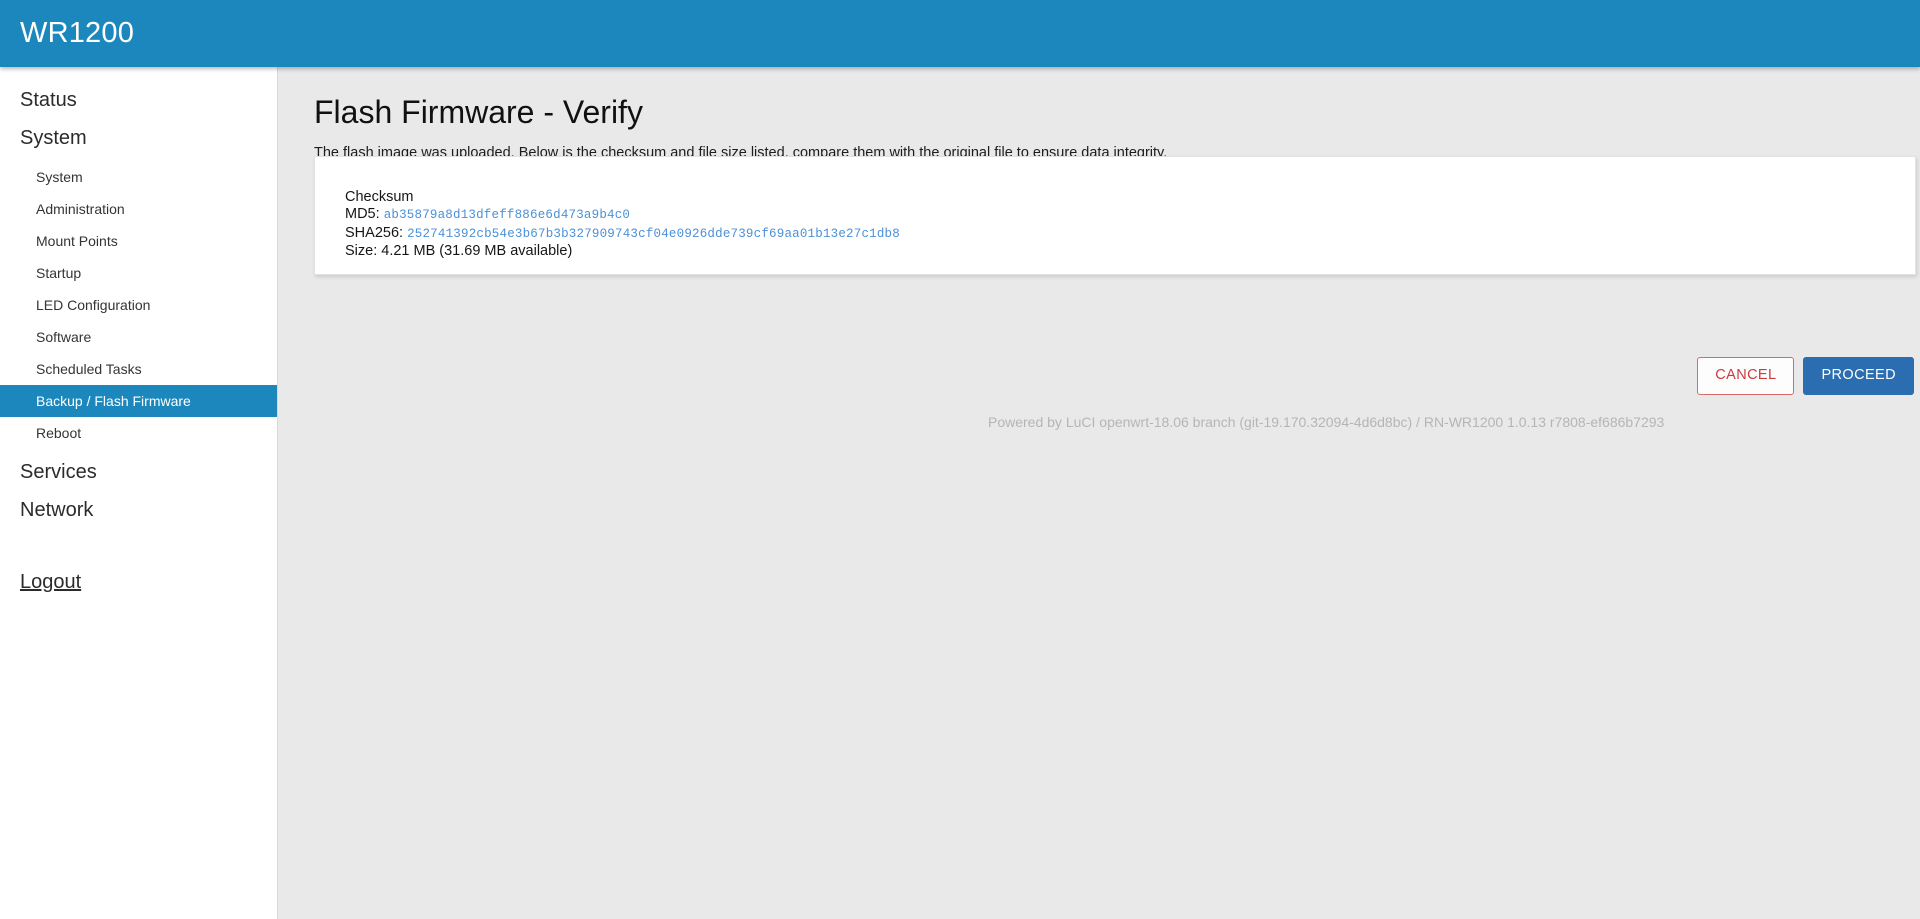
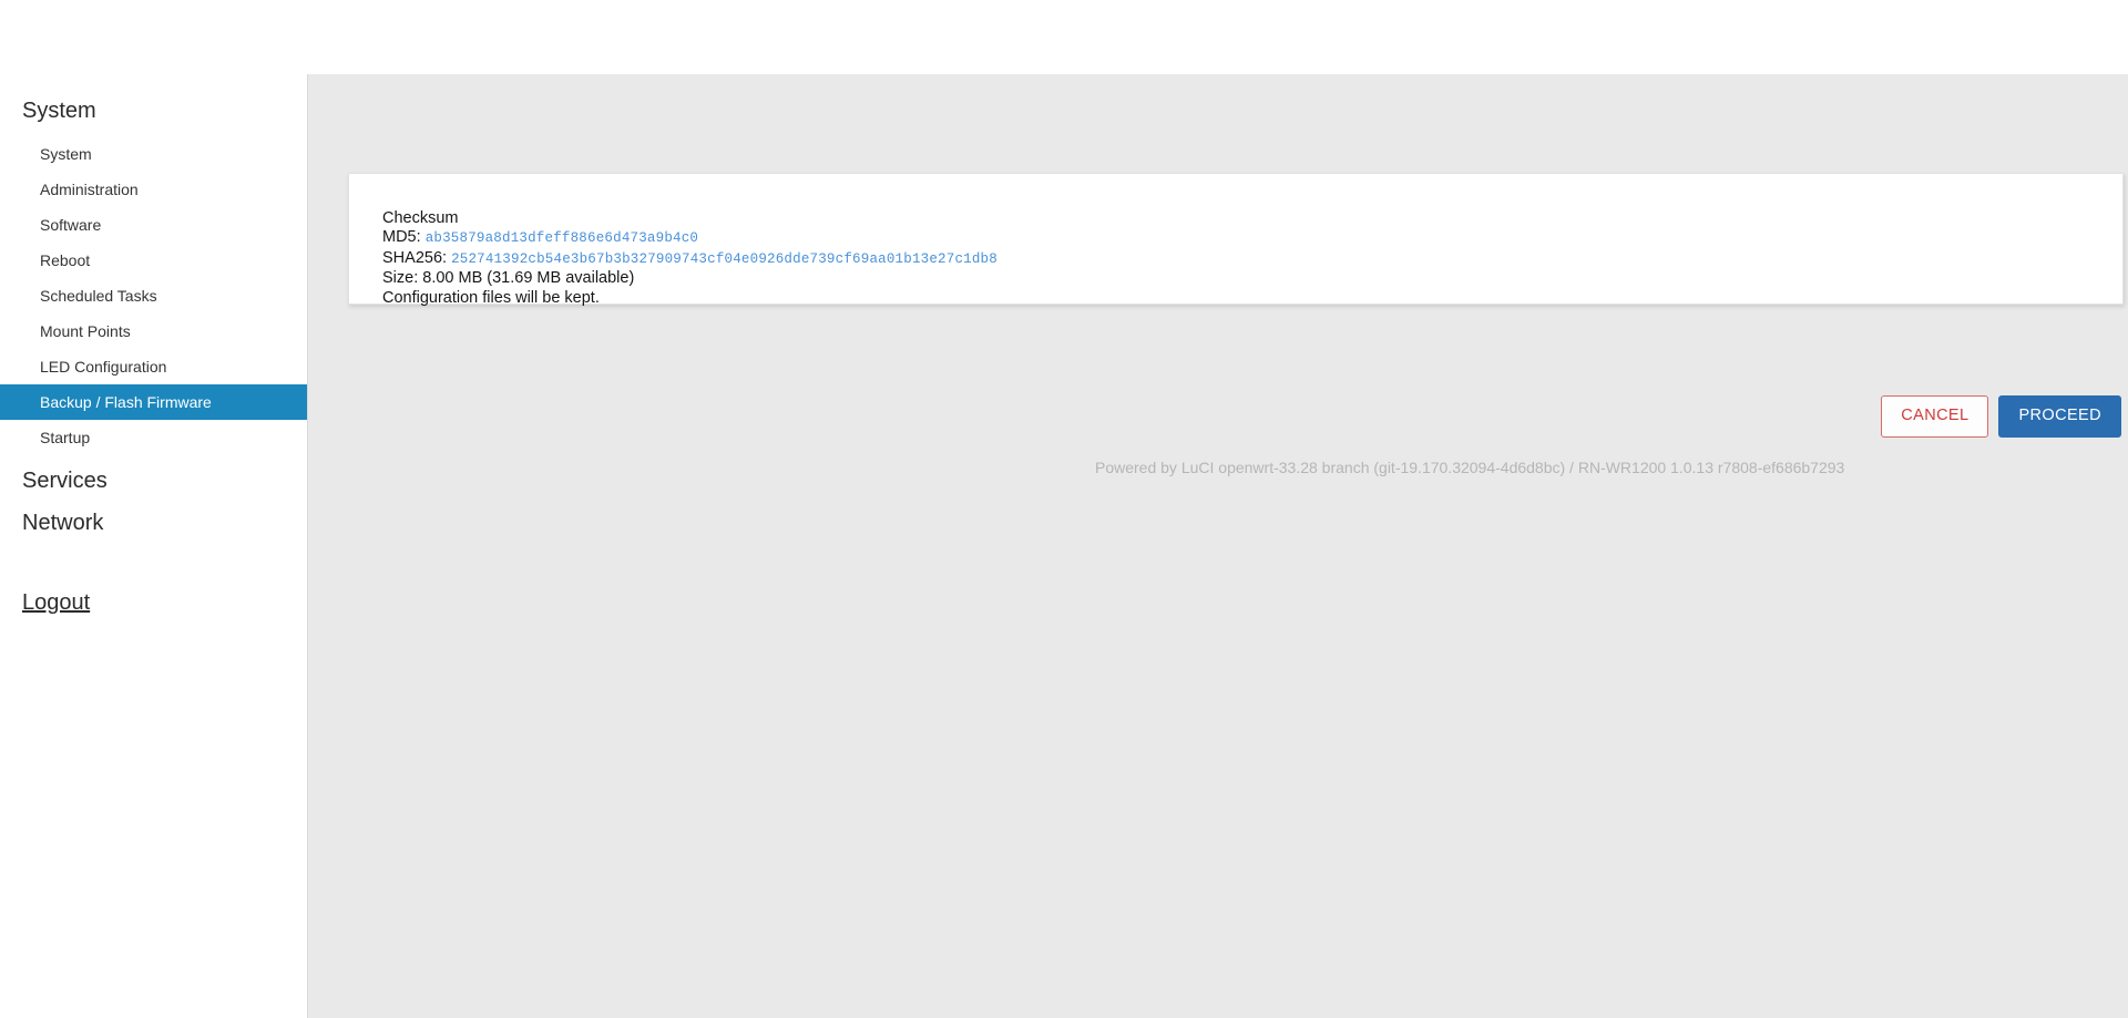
- WR1200
- Status
  System
  System
  Administration
- Mount Points
+ Software
- Startup
+ Reboot
- LED Configuration
+ Scheduled Tasks
- Software
+ Mount Points
- Scheduled Tasks
+ LED Configuration
  Backup / Flash Firmware
- Reboot
+ Startup
  Services
  Network
  Logout
- Flash Firmware - Verify
- The flash image was uploaded. Below is the checksum and file size listed, compare them with the original file to ensure data integrity.
  CANCEL
  PROCEED
- Powered by LuCI openwrt-18.06 branch (git-19.170.32094-4d6d8bc) / RN-WR1200 1.0.13 r7808-ef686b7293
+ Powered by LuCI openwrt-33.28 branch (git-19.170.32094-4d6d8bc) / RN-WR1200 1.0.13 r7808-ef686b7293
  Checksum
  MD5: ab35879a8d13dfeff886e6d473a9b4c0
  SHA256: 252741392cb54e3b67b3b327909743cf04e0926dde739cf69aa01b13e27c1db8
- Size: 4.21 MB (31.69 MB available)
+ Size: 8.00 MB (31.69 MB available)
+ Configuration files will be kept.
